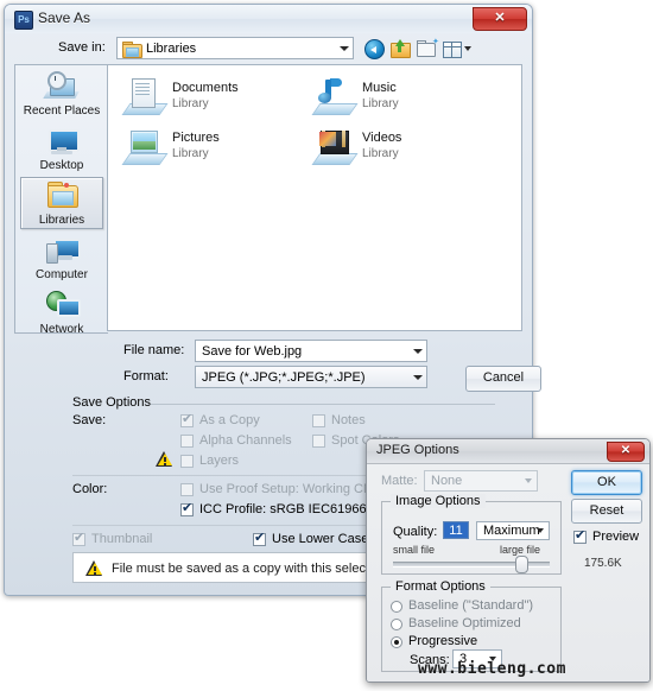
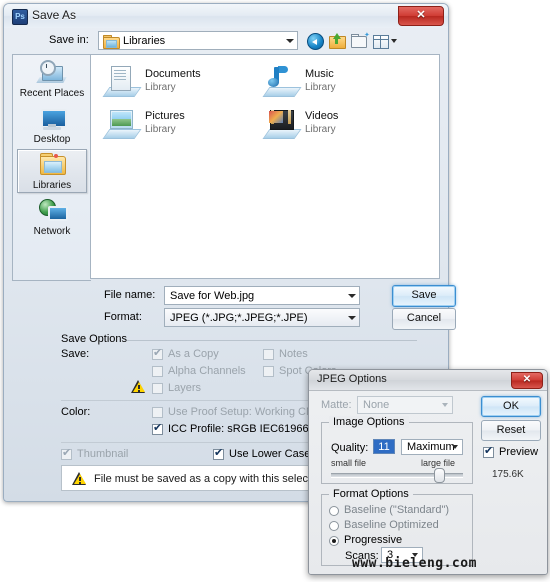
  Ps
  Save As
  ✕
  Save in:
  Libraries
  Recent Places
  Desktop
  Libraries
- Computer
  Network
  Documents
  Library
  Music
  Library
  Pictures
  Library
  Videos
  Library
  File name:
  Save for Web.jpg
  Format:
  JPEG (*.JPG;*.JPEG;*.JPE)
+ Save
  Cancel
  Save Options
  Save:
  As a Copy
  Notes
  Alpha Channels
  Layers
  Color:
  Use Proof Setup: Working C
  ICC Profile: sRGB IEC61966
  Thumbnail
  File must be saved as a copy with this selec
  JPEG Options
  ✕
  Matte:
  None
  Image Options
  Quality:
  11
  Maximum
  small file
  large file
  Format Options
  Baseline ("Standard")
  Baseline Optimized
  Progressive
  Scans:
  3
  OK
  Reset
  Preview
  175.6K
  www.bieleng.com
